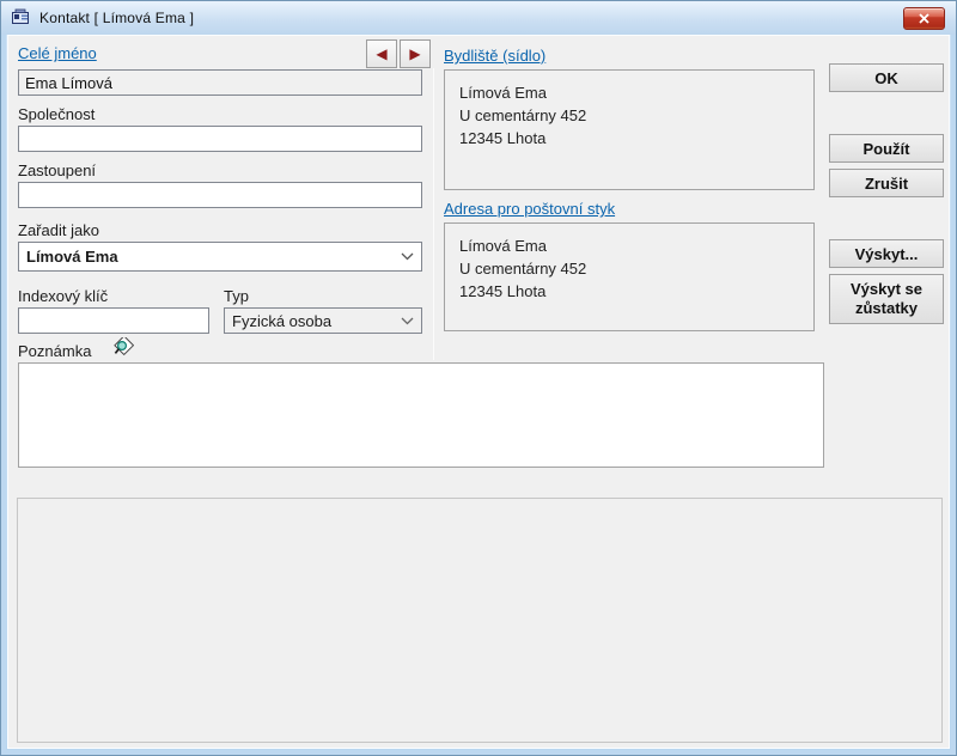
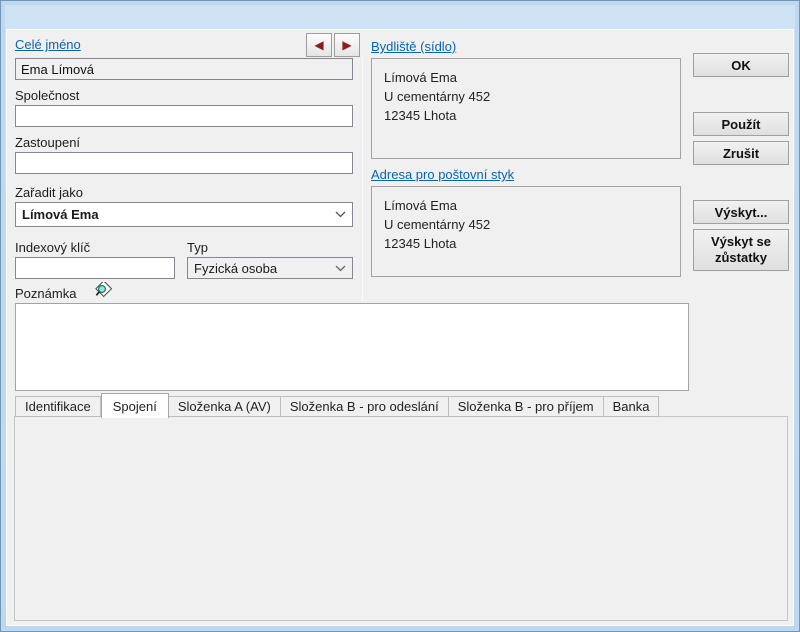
- Kontakt [ Límová Ema ]
  Celé jméno
  ◀
  ▶
  Ema Límová
  Společnost
  Zastoupení
  Zařadit jako
  Límová Ema
  Indexový klíč
  Typ
  Fyzická osoba
  Poznámka
  Bydliště (sídlo)
  Límová Ema
  U cementárny 452
  12345 Lhota
  Adresa pro poštovní styk
  Límová Ema
  U cementárny 452
  12345 Lhota
  OK
  Použít
  Zrušit
  Výskyt...
  Výskyt se zůstatky
+ Identifikace
+ Spojení
+ Složenka A (AV)
+ Složenka B - pro odeslání
+ Složenka B - pro příjem
+ Banka
